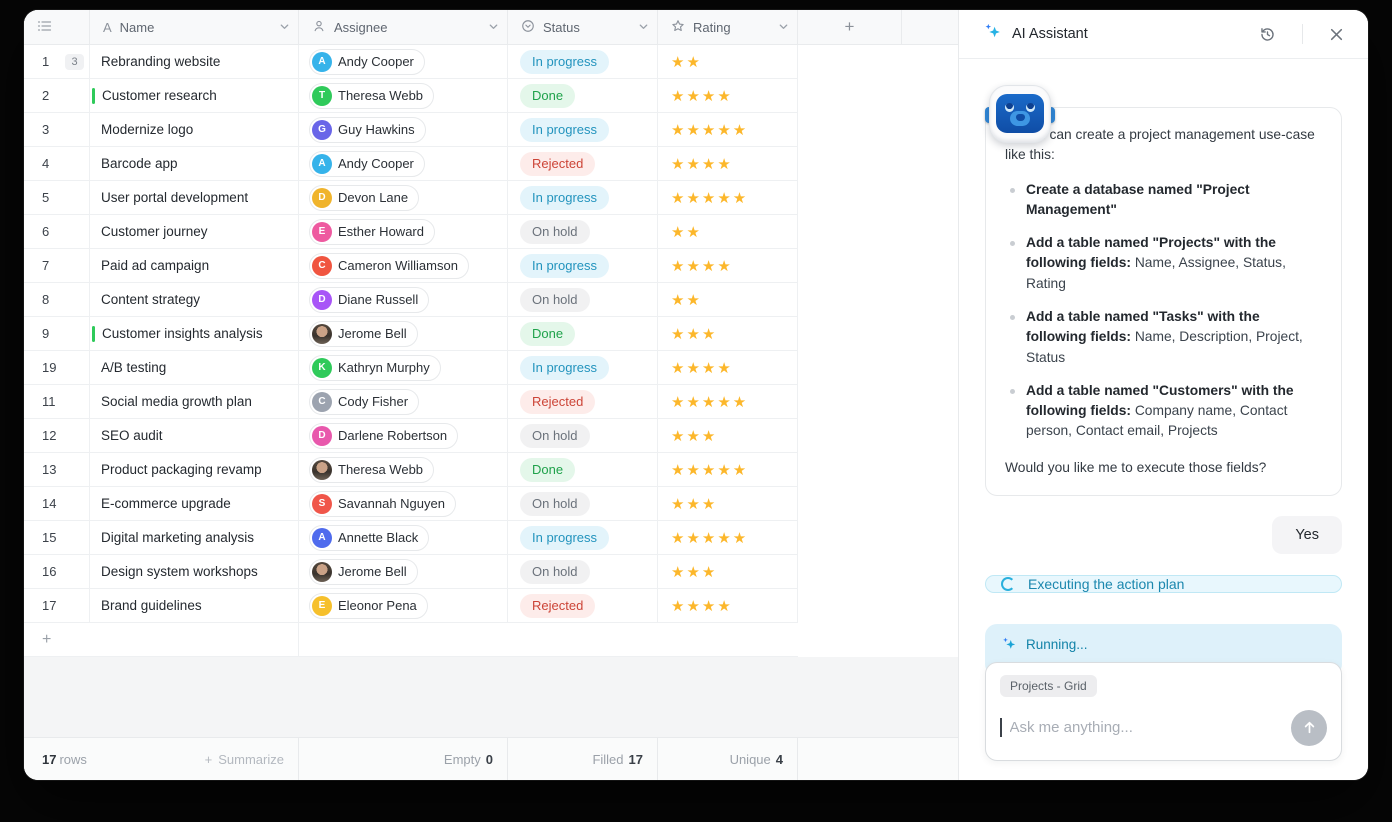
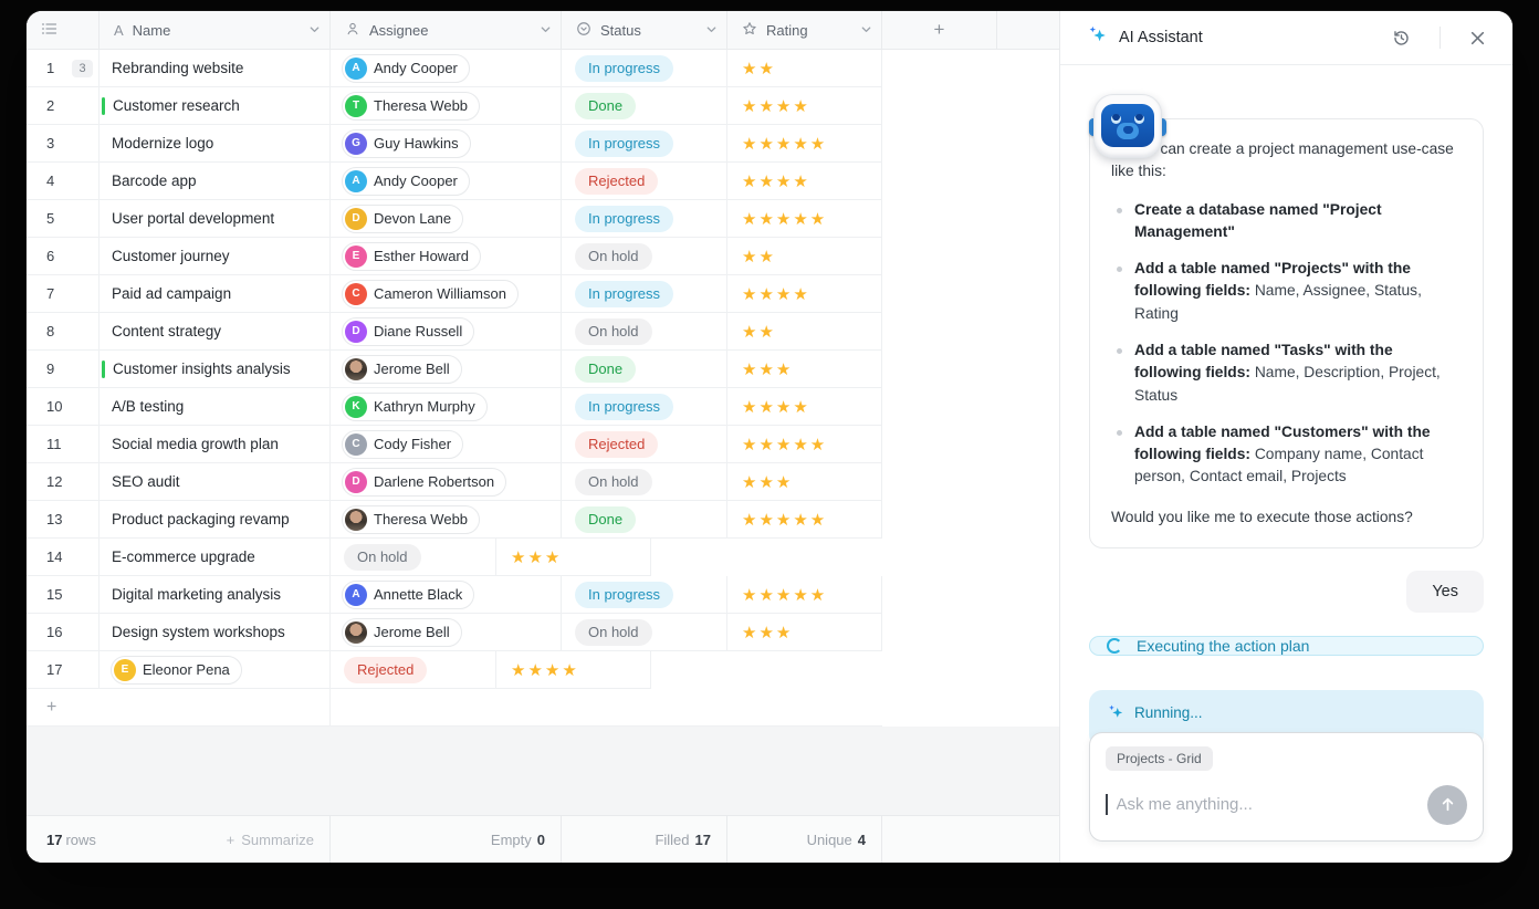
  A
  Name
  Assignee
  Status
  Rating
  +
  1
  3
  Rebranding website
  A
  Andy Cooper
  In progress
  ★★
  2
  Customer research
  T
  Theresa Webb
  Done
  ★★★★
  3
  Modernize logo
  G
  Guy Hawkins
  In progress
  ★★★★★
  4
  Barcode app
  A
  Andy Cooper
  Rejected
  ★★★★
  5
  User portal development
  D
  Devon Lane
  In progress
  ★★★★★
  6
  Customer journey
  E
  Esther Howard
  On hold
  ★★
  7
  Paid ad campaign
  C
  Cameron Williamson
  In progress
  ★★★★
  8
  Content strategy
  D
  Diane Russell
  On hold
  ★★
  9
  Customer insights analysis
  Jerome Bell
  Done
  ★★★
- 19
+ 10
  A/B testing
  K
  Kathryn Murphy
  In progress
  ★★★★
  11
  Social media growth plan
  C
  Cody Fisher
  Rejected
  ★★★★★
  12
  SEO audit
  D
  Darlene Robertson
  On hold
  ★★★
  13
  Product packaging revamp
  Theresa Webb
  Done
  ★★★★★
  14
  E-commerce upgrade
- S
- Savannah Nguyen
  On hold
  ★★★
  15
  Digital marketing analysis
  A
  Annette Black
  In progress
  ★★★★★
  16
  Design system workshops
  Jerome Bell
  On hold
  ★★★
  17
- Brand guidelines
  E
  Eleonor Pena
  Rejected
  ★★★★
  +
  17 rows
  +
  Summarize
  Empty
  0
  Filled
  17
  Unique
  4
  AI Assistant
  can create a project management use-case like this:
  Create a database named "Project Management"
  Add a table named "Projects" with the following fields: Name, Assignee, Status, Rating
  Add a table named "Tasks" with the following fields: Name, Description, Project, Status
  Add a table named "Customers" with the following fields: Company name, Contact person, Contact email, Projects
- Would you like me to execute those fields?
+ Would you like me to execute those actions?
  Yes
  Executing the action plan
  Running...
  Projects - Grid
  Ask me anything...
